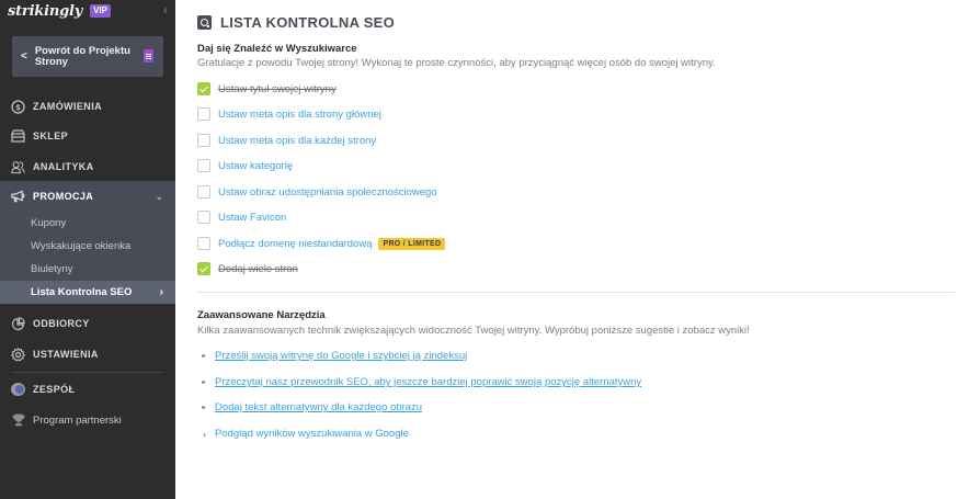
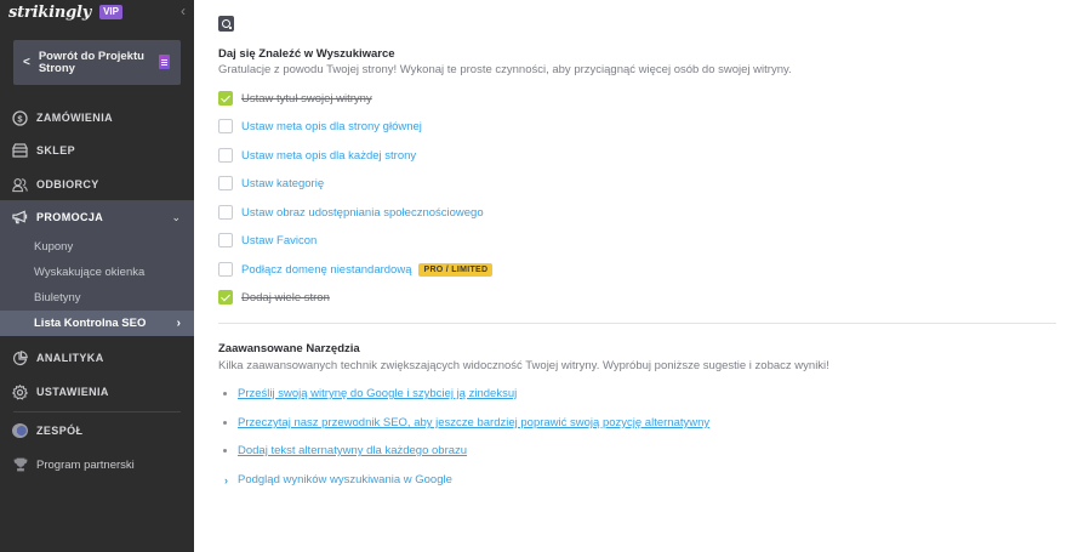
  strikingly
  VIP
  ‹
  <
  Powrót do Projektu Strony
  $
  ZAMÓWIENIA
  SKLEP
- ANALITYKA
+ ODBIORCY
  PROMOCJA
  ⌄
  Kupony
  Wyskakujące okienka
  Biuletyny
  Lista Kontrolna SEO
  ›
- ODBIORCY
+ ANALITYKA
  USTAWIENIA
  ZESPÓŁ
  Program partnerski
- LISTA KONTROLNA SEO
  Daj się Znaleźć w Wyszukiwarce
  Gratulacje z powodu Twojej strony! Wykonaj te proste czynności, aby przyciągnąć więcej osób do swojej witryny.
  Ustaw tytuł swojej witryny
  Ustaw meta opis dla strony głównej
  Ustaw meta opis dla każdej strony
  Ustaw kategorię
  Ustaw obraz udostępniania społecznościowego
  Ustaw Favicon
  Podłącz domenę niestandardową
  Dodaj wiele stron
  Zaawansowane Narzędzia
  Kilka zaawansowanych technik zwiększających widoczność Twojej witryny. Wypróbuj poniższe sugestie i zobacz wyniki!
  Prześlij swoją witrynę do Google i szybciej ją zindeksuj
  Przeczytaj nasz przewodnik SEO, aby jeszcze bardziej poprawić swoją pozycję alternatywny
  Dodaj tekst alternatywny dla każdego obrazu
  ›
  Podgląd wyników wyszukiwania w Google
